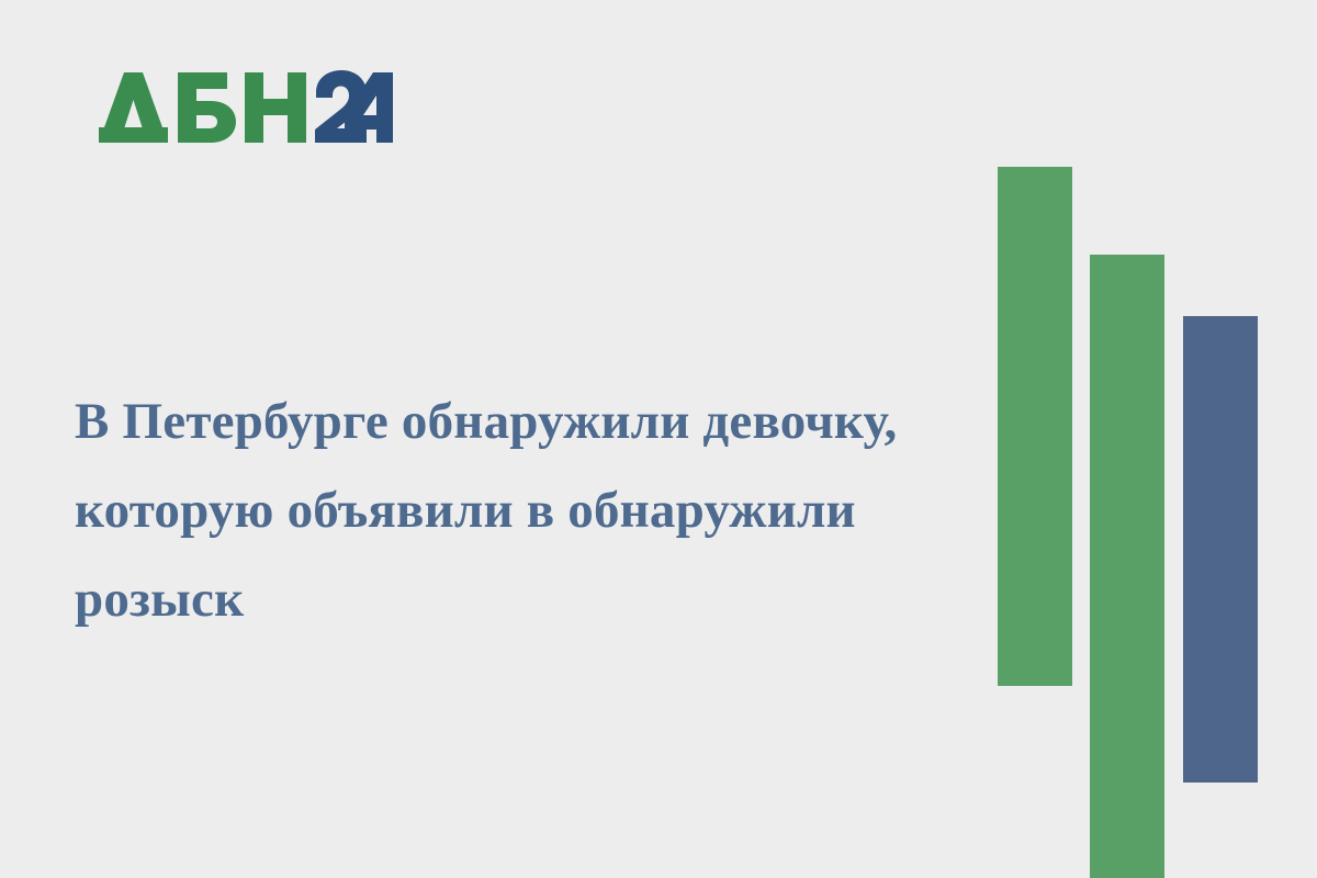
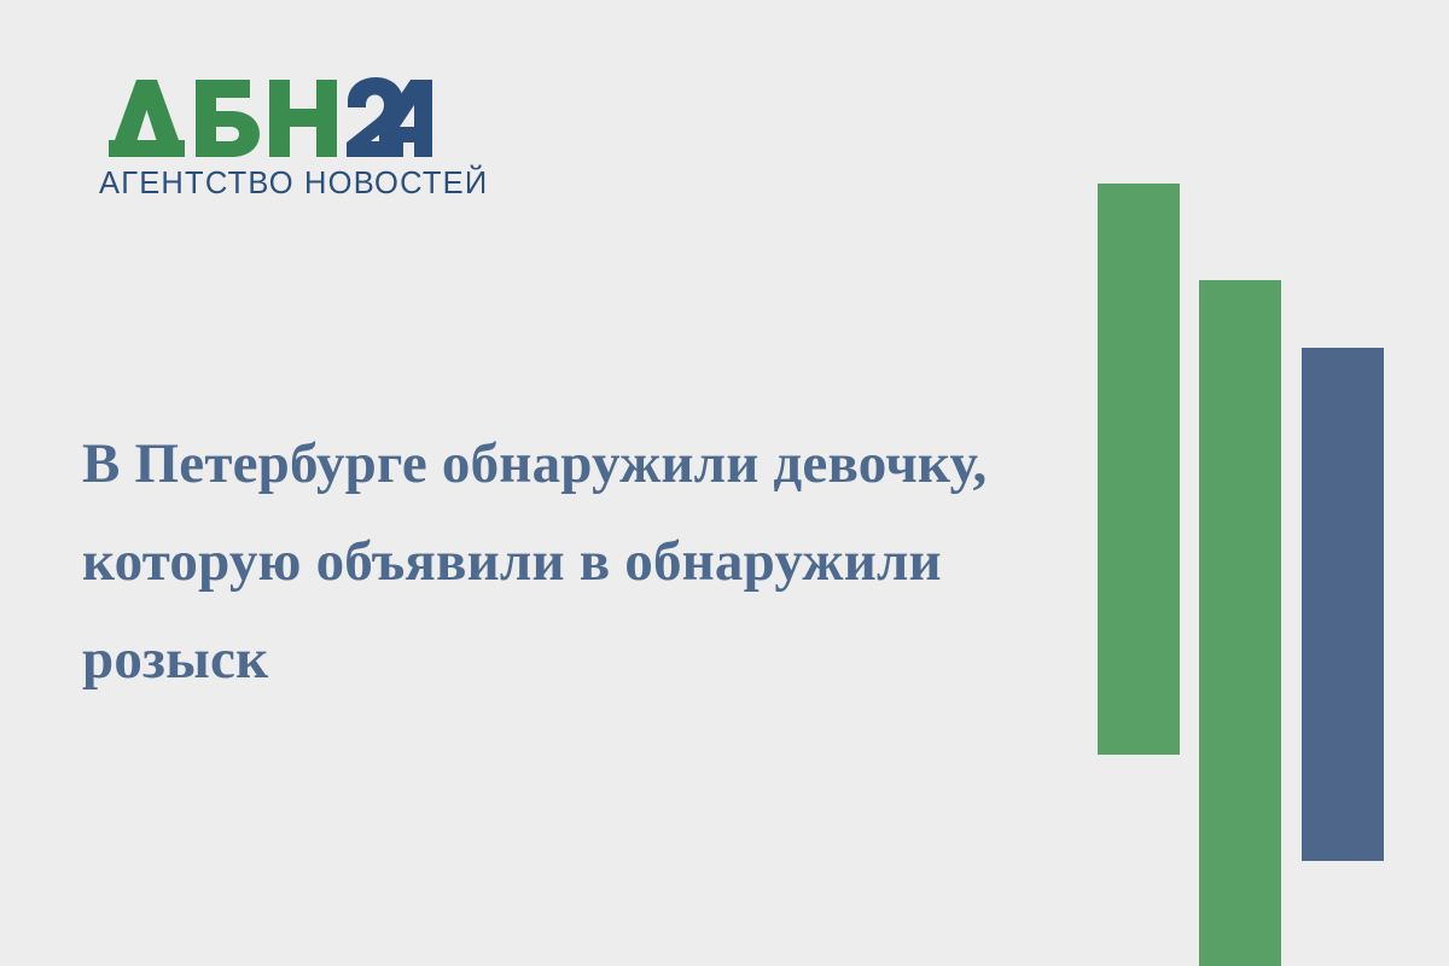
+ АГЕНТСТВО НОВОСТЕЙ
  В Петербурге обнаружили девочку, которую объявили в обнаружили розыск
